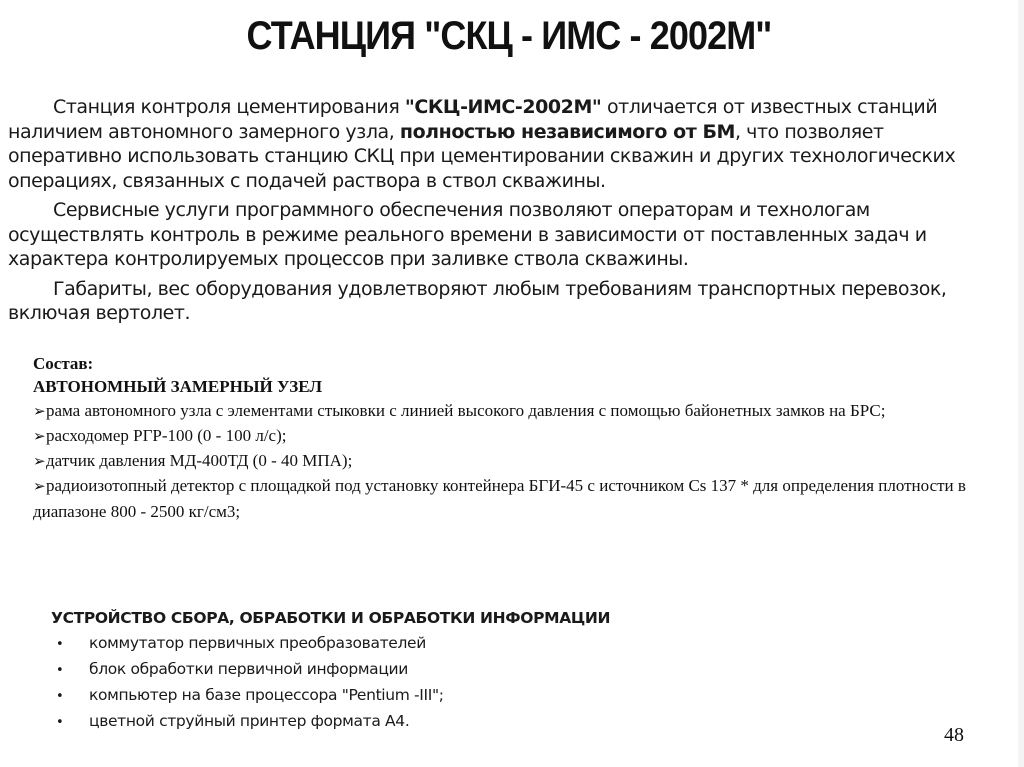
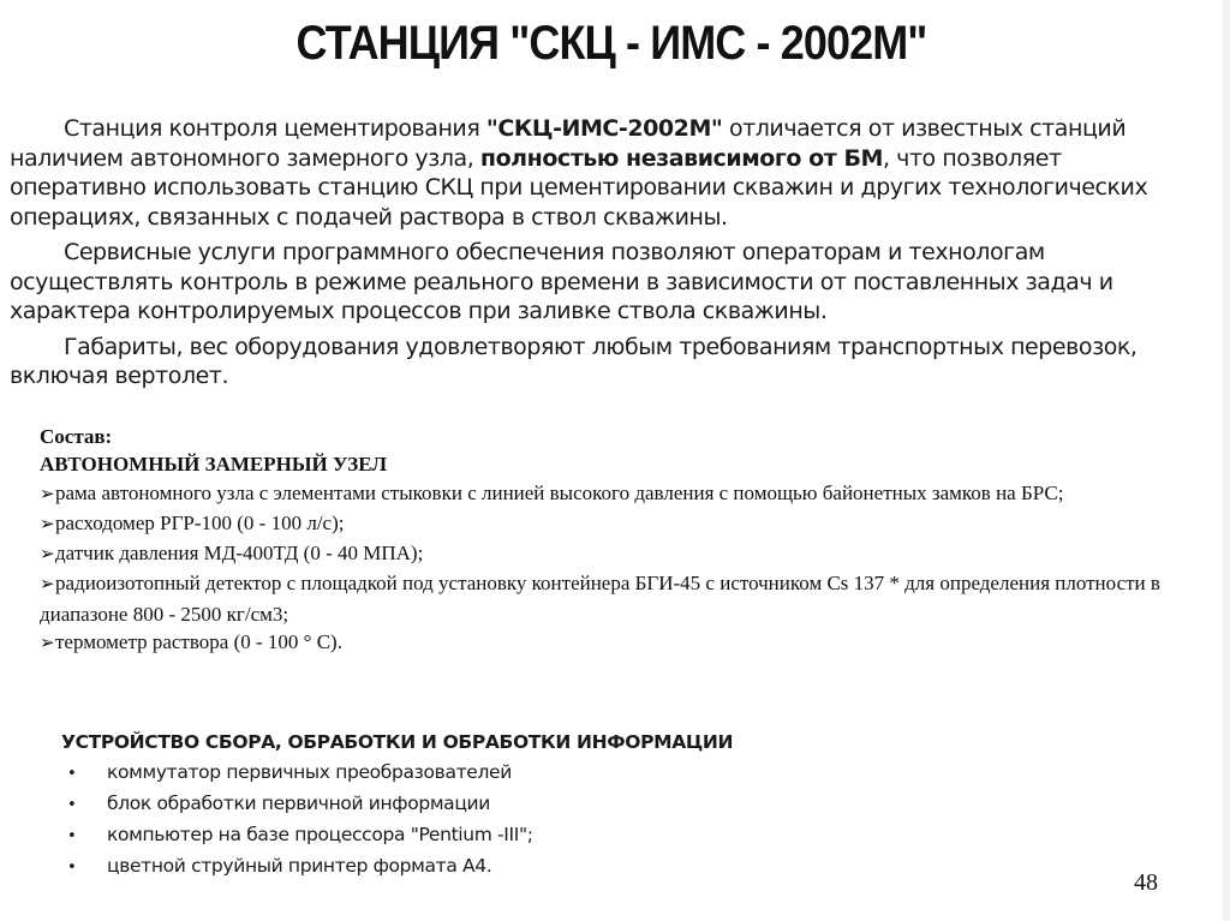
  СТАНЦИЯ "СКЦ - ИМС - 2002М"
  Станция контроля цементирования "СКЦ-ИМС-2002М" отличается от известных станций наличием автономного замерного узла, полностью независимого от БМ, что позволяет оперативно использовать станцию СКЦ при цементировании скважин и других технологических операциях, связанных с подачей раствора в ствол скважины.
  Сервисные услуги программного обеспечения позволяют операторам и технологам осуществлять контроль в режиме реального времени в зависимости от поставленных задач и характера контролируемых процессов при заливке ствола скважины.
  Габариты, вес оборудования удовлетворяют любым требованиям транспортных перевозок, включая вертолет.
  Состав:
  АВТОНОМНЫЙ ЗАМЕРНЫЙ УЗЕЛ
  ➢рама автономного узла с элементами стыковки с линией высокого давления с помощью байонетных замков на БРС;
  ➢расходомер РГР-100 (0 - 100 л/с);
  ➢датчик давления МД-400ТД (0 - 40 МПА);
  ➢радиоизотопный детектор с площадкой под установку контейнера БГИ-45 с источником Cs 137 * для определения плотности в диапазоне 800 - 2500 кг/см3;
+ ➢термометр раствора (0 - 100 ° С).
  УСТРОЙСТВО СБОРА, ОБРАБОТКИ И ОБРАБОТКИ ИНФОРМАЦИИ
  •
  коммутатор первичных преобразователей
  •
  блок обработки первичной информации
  •
  компьютер на базе процессора "Pentium -III";
  •
  цветной струйный принтер формата А4.
  48
